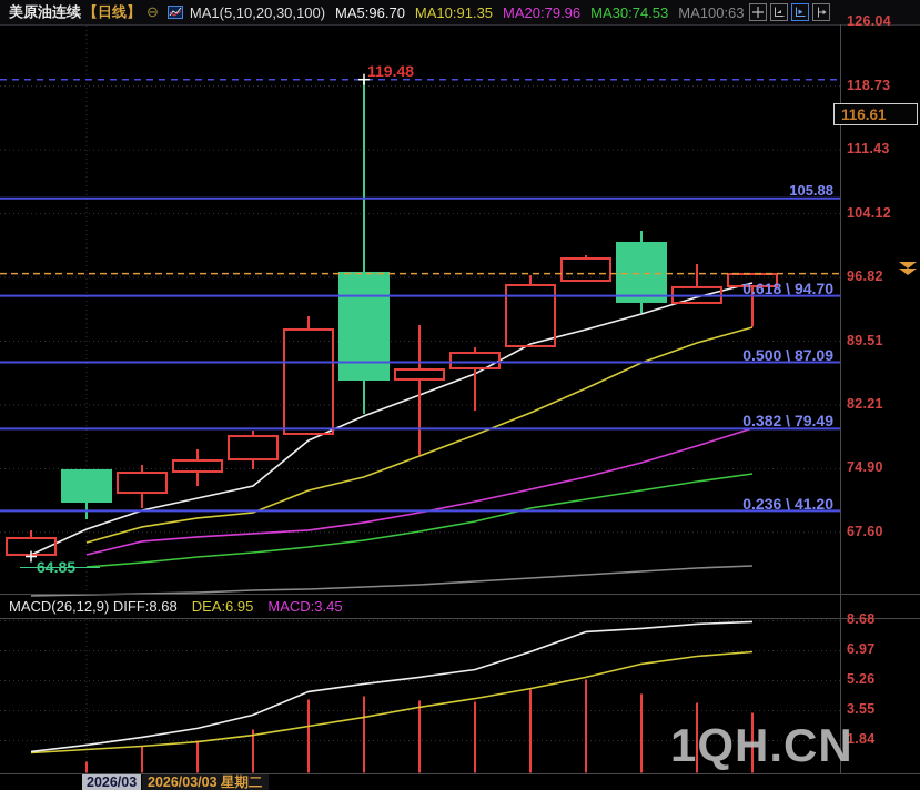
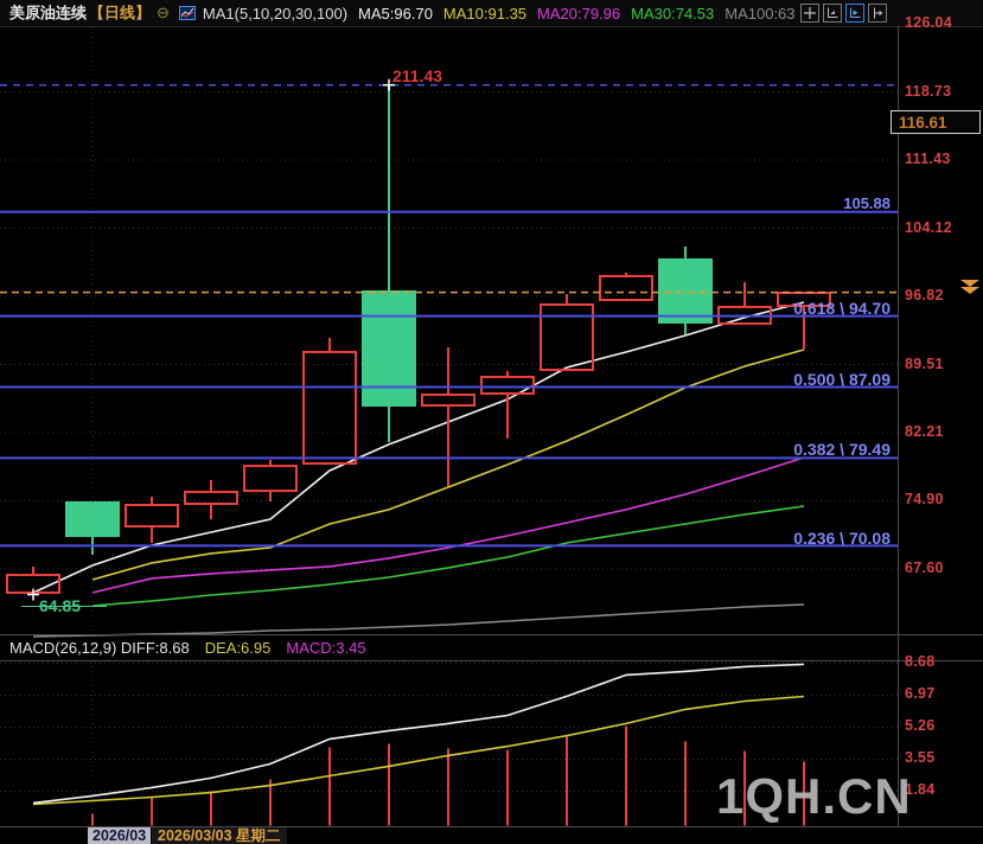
  美原油连续
  【日线】
  ⊖
  MA1(5,10,20,30,100)
  MA5:96.70
  MA10:91.35
  MA20:79.96
  MA30:74.53
  MA100:63
  126.04
  118.73
  111.43
  104.12
  96.82
  89.51
  82.21
  74.90
  67.60
  8.68
  6.97
  5.26
  3.55
  1.84
  0.618 \ 94.70
  0.500 \ 87.09
  0.382 \ 79.49
- 0.236 \ 41.20
+ 0.236 \ 70.08
  105.88
- 119.48
+ 211.43
  64.85
  116.61
  MACD(26,12,9) DIFF:8.68
  DEA:6.95
  MACD:3.45
  2026/03
  2026/03/03 星期二
  1QH.CN
